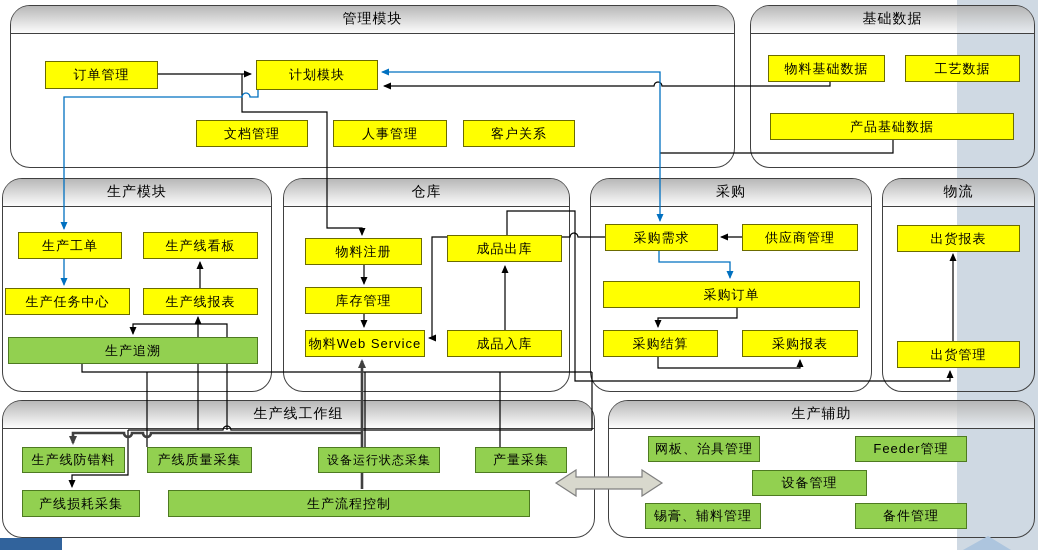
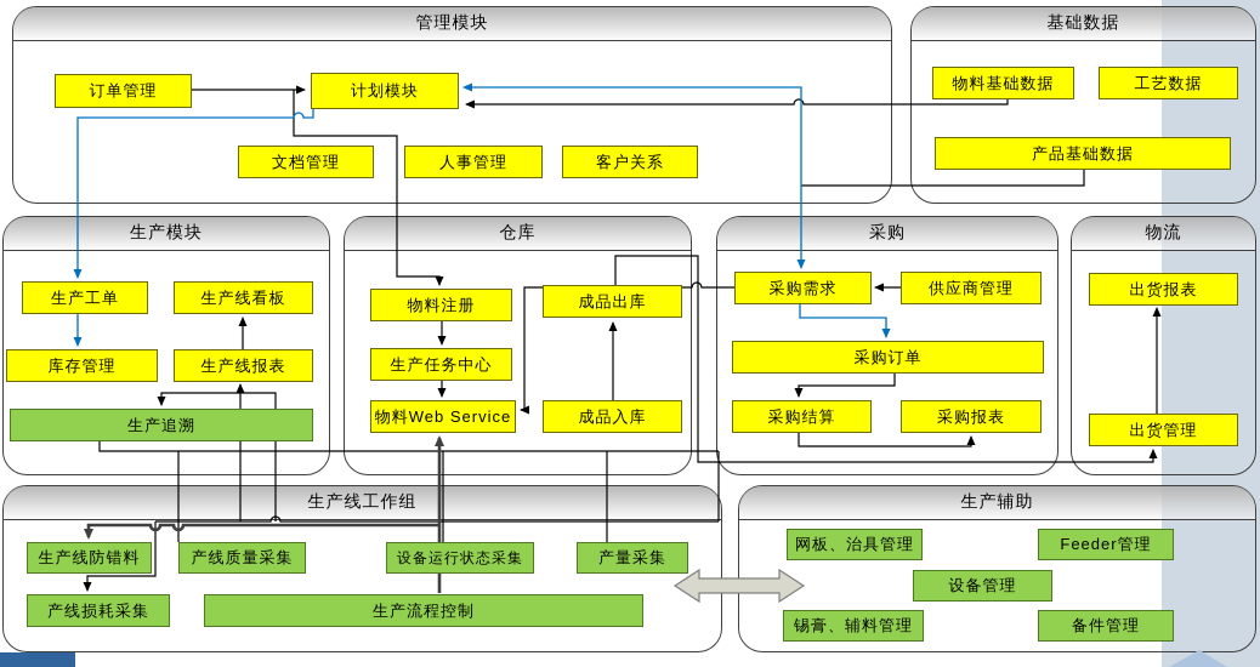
  管理模块
  基础数据
  生产模块
  仓库
  采购
  物流
  生产线工作组
  生产辅助
  订单管理
  计划模块
  文档管理
  人事管理
  客户关系
  物料基础数据
  工艺数据
  产品基础数据
  生产工单
  生产线看板
- 生产任务中心
+ 库存管理
  生产线报表
  生产追溯
  物料注册
  成品出库
- 库存管理
+ 生产任务中心
  物料Web Service
  成品入库
  采购需求
  供应商管理
  采购订单
  采购结算
  采购报表
  出货报表
  出货管理
  生产线防错料
  产线质量采集
  设备运行状态采集
  产量采集
  产线损耗采集
  生产流程控制
  网板、治具管理
  Feeder管理
  设备管理
  锡膏、辅料管理
  备件管理
